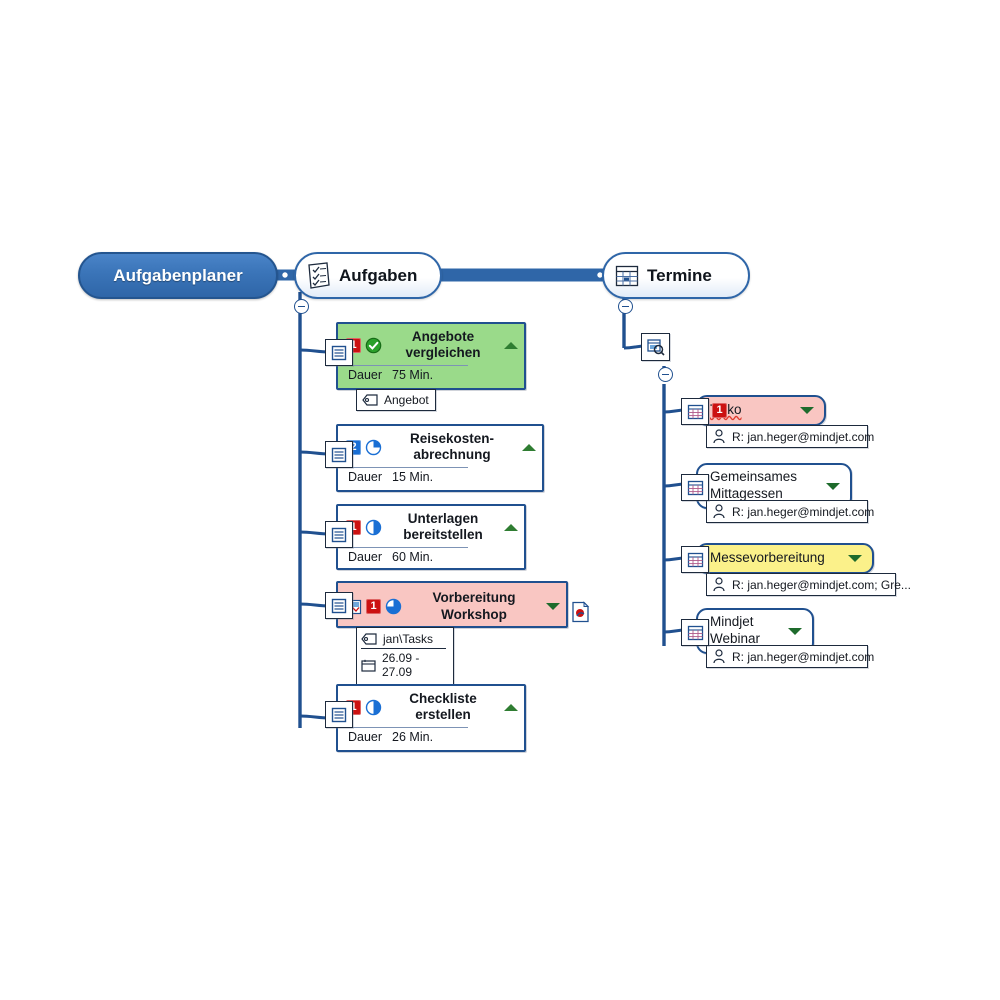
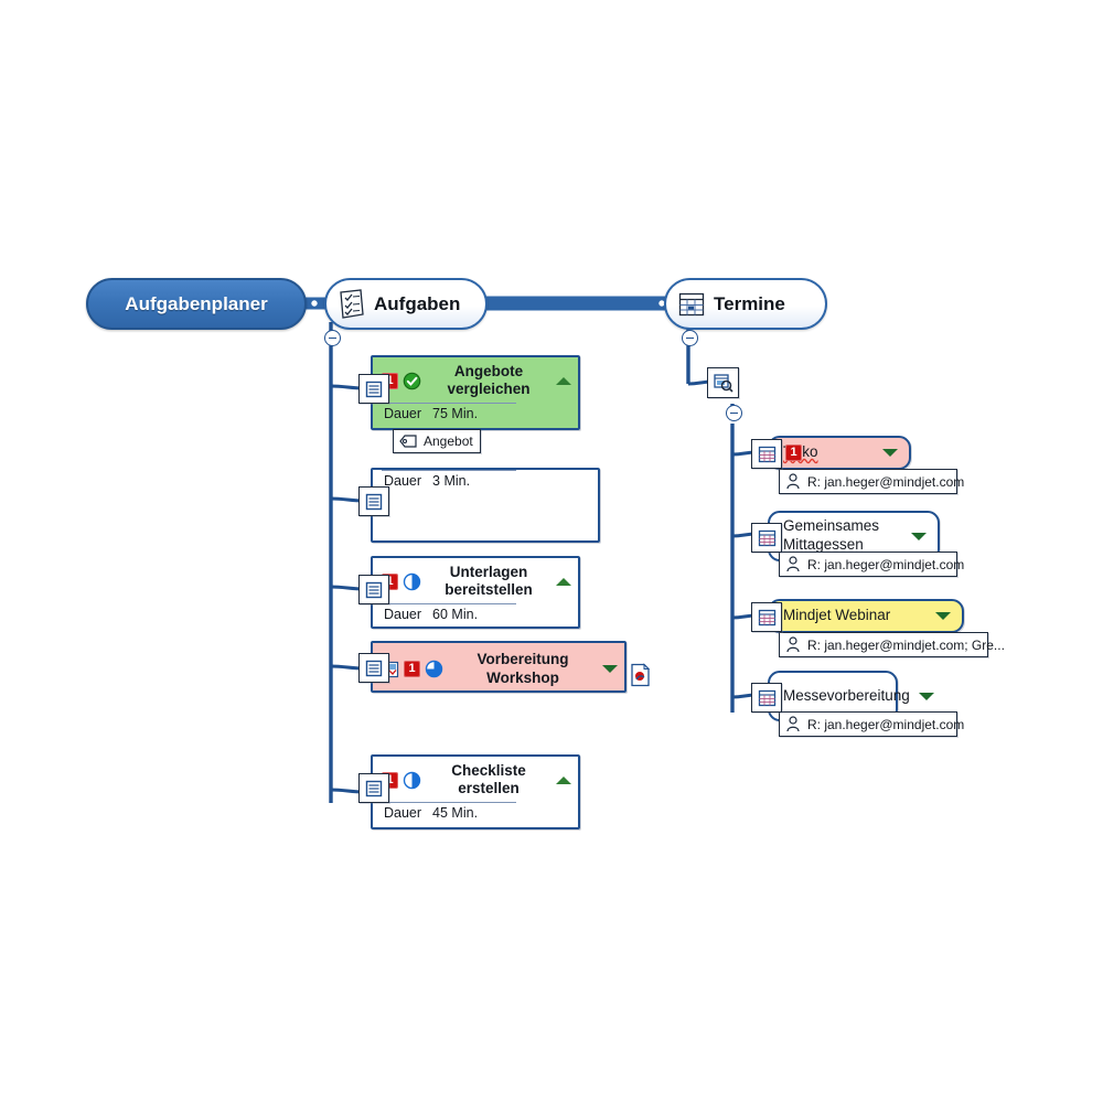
  Aufgabenplaner
  Aufgaben
  Termine
  1
  Angebote vergleichen
  Dauer
  75 Min.
  Angebot
- 2
- Reisekosten-abrechnung
  Dauer
- 15 Min.
+ 3 Min.
  1
  Unterlagen bereitstellen
  Dauer
  60 Min.
  1
  Vorbereitung Workshop
- jan\Tasks
- 26.09 - 27.09
  1
  Checkliste erstellen
  Dauer
- 26 Min.
+ 45 Min.
  1
  R: jan.heger@mindjet.com
  Gemeinsames Mittagessen
  R: jan.heger@mindjet.com
- Messevorbereitung
+ Mindjet Webinar
  R: jan.heger@mindjet.com; Gre...
- Mindjet Webinar
+ Messevorbereitung
  R: jan.heger@mindjet.com
